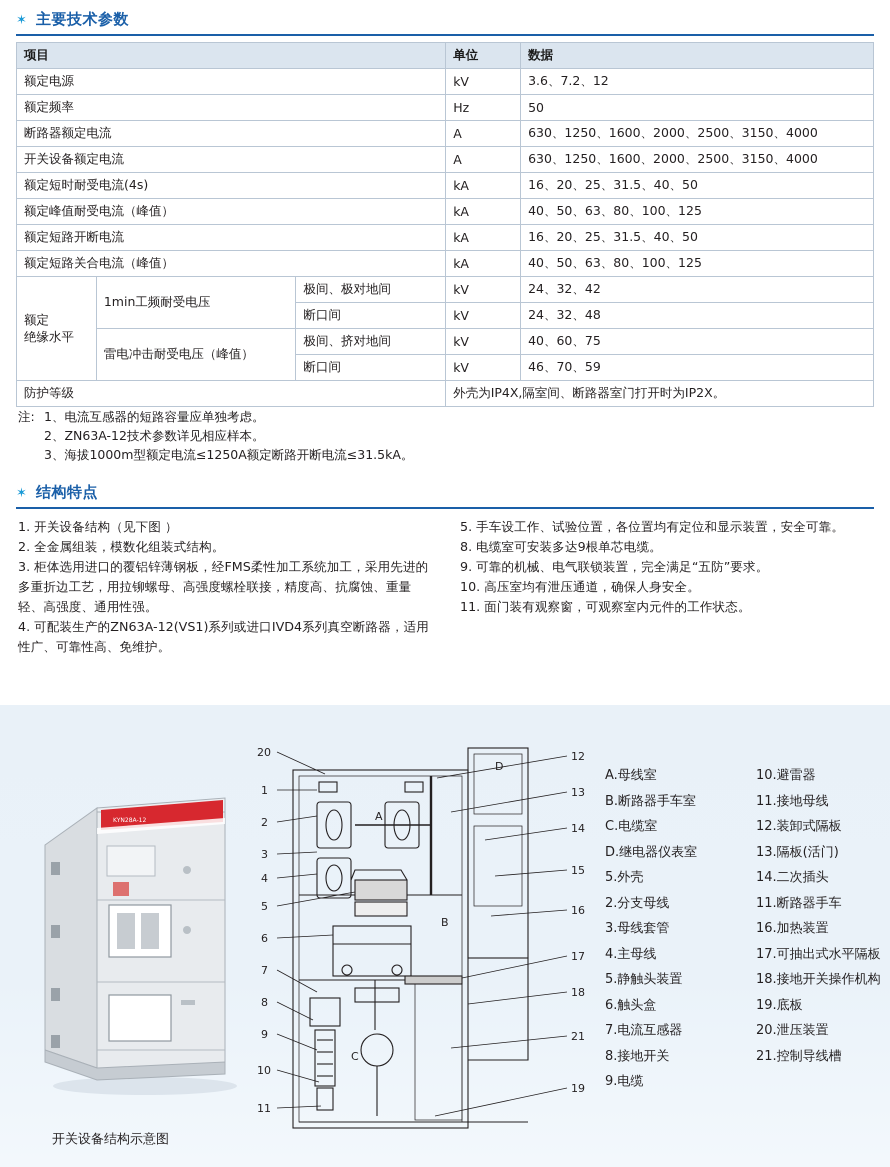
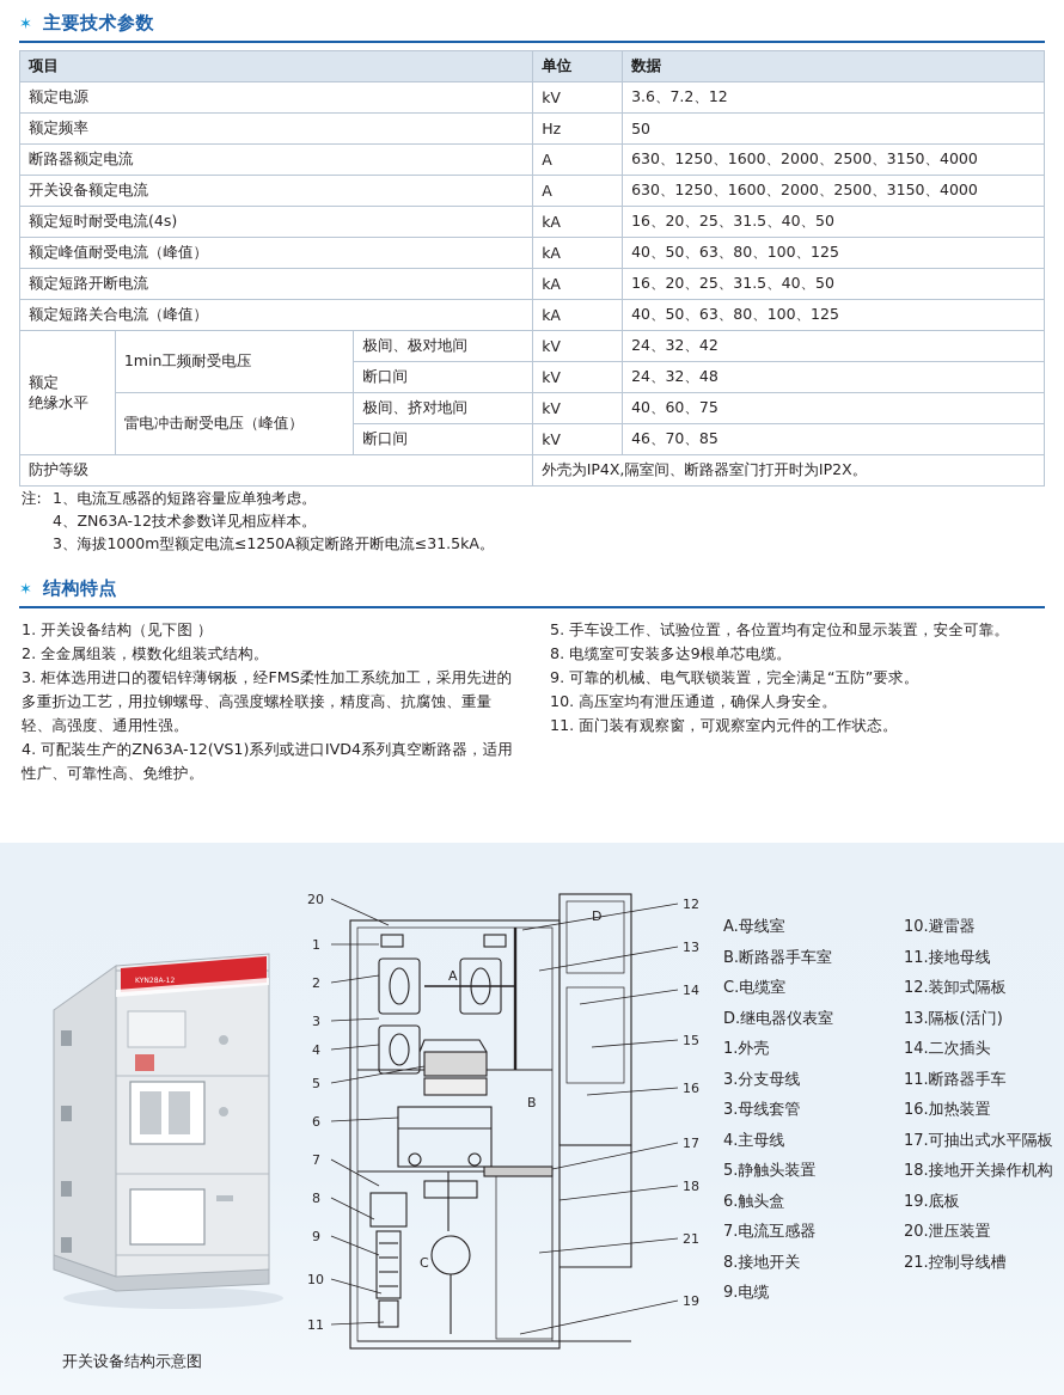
  ✶
  主要技术参数
  项目	单位	数据
  额定电源	kV	3.6、7.2、12
  额定频率	Hz	50
  断路器额定电流	A	630、1250、1600、2000、2500、3150、4000
  开关设备额定电流	A	630、1250、1600、2000、2500、3150、4000
  额定短时耐受电流(4s)	kA	16、20、25、31.5、40、50
  额定峰值耐受电流（峰值）	kA	40、50、63、80、100、125
  额定短路开断电流	kA	16、20、25、31.5、40、50
  额定短路关合电流（峰值）	kA	40、50、63、80、100、125
  额定 绝缘水平	1min工频耐受电压	极间、极对地间	kV	24、32、42
  断口间	kV	24、32、48
  雷电冲击耐受电压（峰值）	极间、挤对地间	kV	40、60、75
- 断口间	kV	46、70、59
+ 断口间	kV	46、70、85
  防护等级	外壳为IP4X,隔室间、断路器室门打开时为IP2X。
  注:
  1、
  电流互感器的短路容量应单独考虑。
- 2、
+ 4、
  ZN63A-12技术参数详见相应样本。
  3、
  海拔1000m型额定电流≤1250A额定断路开断电流≤31.5kA。
  ✶
  结构特点
  1. 开关设备结构（见下图 ）
  2. 全金属组装，模数化组装式结构。
  3. 柜体选用进口的覆铝锌薄钢板，经FMS柔性加工系统加工，采用先进的多重折边工艺，用拉铆螺母、高强度螺栓联接，精度高、抗腐蚀、重量轻、高强度、通用性强。
  4. 可配装生产的ZN63A-12(VS1)系列或进口IVD4系列真空断路器，适用性广、可靠性高、免维护。
  5. 手车设工作、试验位置，各位置均有定位和显示装置，安全可靠。
  8. 电缆室可安装多达9根单芯电缆。
  9. 可靠的机械、电气联锁装置，完全满足“五防”要求。
  10. 高压室均有泄压通道，确保人身安全。
  11. 面门装有观察窗，可观察室内元件的工作状态。
  A
  B
  C
  D
  1
  2
  3
  4
  5
  6
  7
  8
  9
  10
  11
  20
  12
  13
  14
  15
  16
  17
  18
  21
  19
  A.母线室
  B.断路器手车室
  C.电缆室
  D.继电器仪表室
- 5.外壳
+ 1.外壳
- 2.分支母线
+ 3.分支母线
  3.母线套管
  4.主母线
  5.静触头装置
  6.触头盒
  7.电流互感器
  8.接地开关
  9.电缆
  10.避雷器
  11.接地母线
  12.装卸式隔板
  13.隔板(活门)
  14.二次插头
  11.断路器手车
  16.加热装置
  17.可抽出式水平隔板
  18.接地开关操作机构
  19.底板
  20.泄压装置
  21.控制导线槽
  开关设备结构示意图
